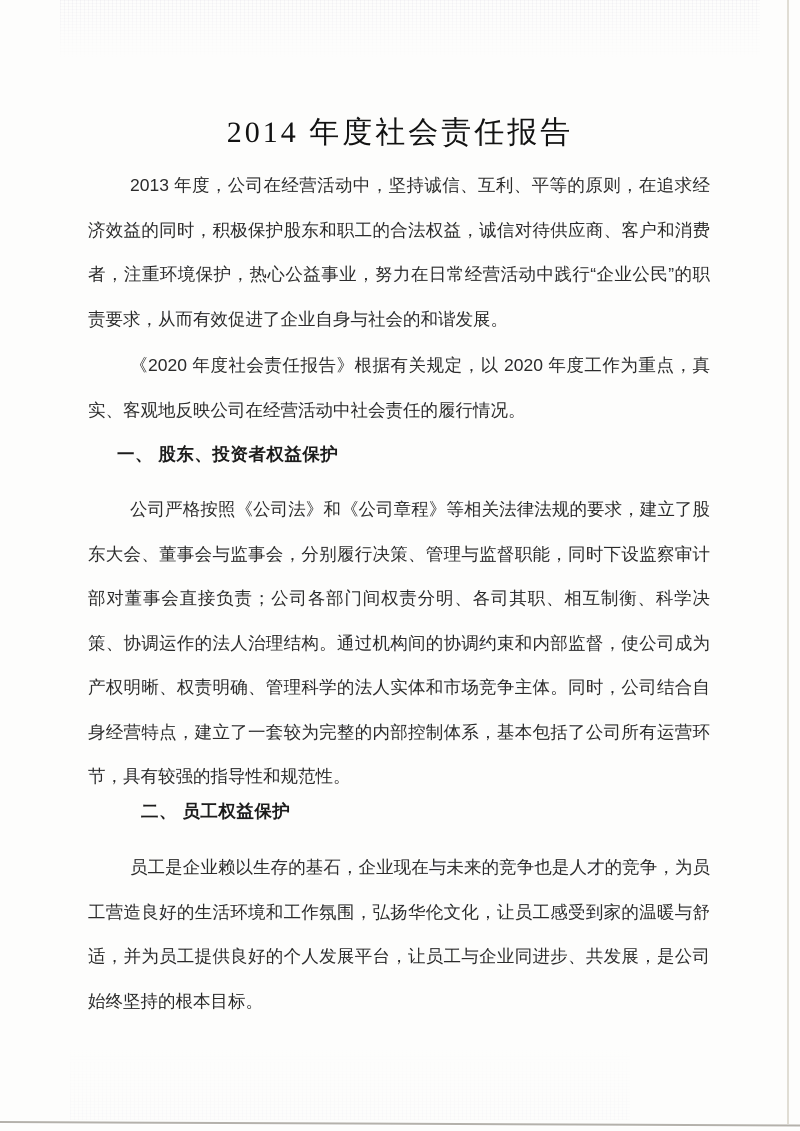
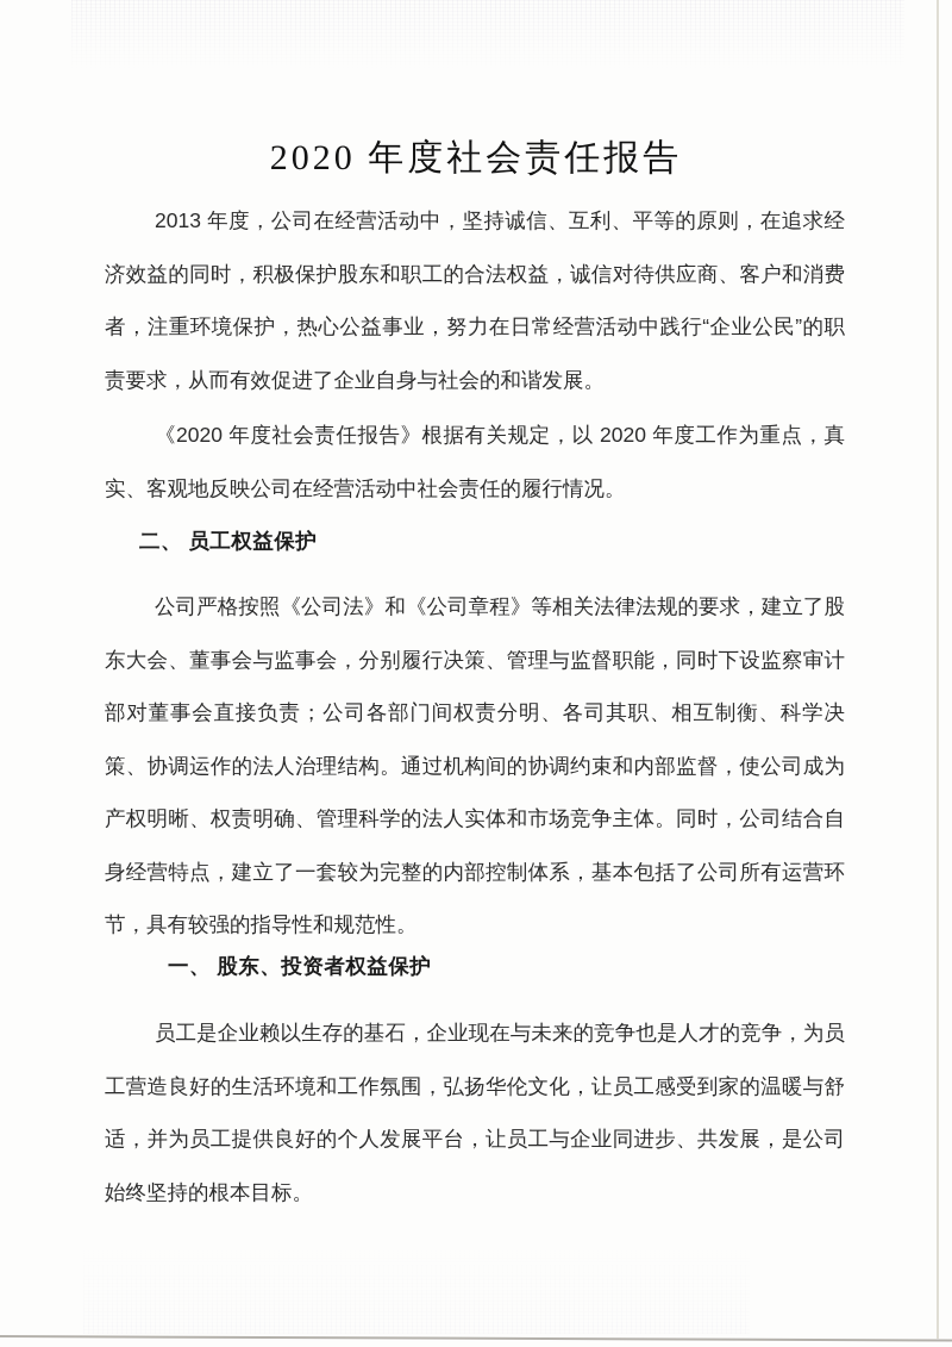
- 2014 年度社会责任报告
+ 2020 年度社会责任报告
  2013 年度，公司在经营活动中，坚持诚信、互利、平等的原则，在追求经济效益的同时，积极保护股东和职工的合法权益，诚信对待供应商、客户和消费者，注重环境保护，热心公益事业，努力在日常经营活动中践行“企业公民”的职责要求，从而有效促进了企业自身与社会的和谐发展。
  《2020 年度社会责任报告》根据有关规定，以 2020 年度工作为重点，真实、客观地反映公司在经营活动中社会责任的履行情况。
- 一、 股东、投资者权益保护
+ 二、 员工权益保护
  公司严格按照《公司法》和《公司章程》等相关法律法规的要求，建立了股东大会、董事会与监事会，分别履行决策、管理与监督职能，同时下设监察审计部对董事会直接负责；公司各部门间权责分明、各司其职、相互制衡、科学决策、协调运作的法人治理结构。通过机构间的协调约束和内部监督，使公司成为产权明晰、权责明确、管理科学的法人实体和市场竞争主体。同时，公司结合自身经营特点，建立了一套较为完整的内部控制体系，基本包括了公司所有运营环节，具有较强的指导性和规范性。
- 二、 员工权益保护
+ 一、 股东、投资者权益保护
  员工是企业赖以生存的基石，企业现在与未来的竞争也是人才的竞争，为员工营造良好的生活环境和工作氛围，弘扬华伦文化，让员工感受到家的温暖与舒适，并为员工提供良好的个人发展平台，让员工与企业同进步、共发展，是公司始终坚持的根本目标。
